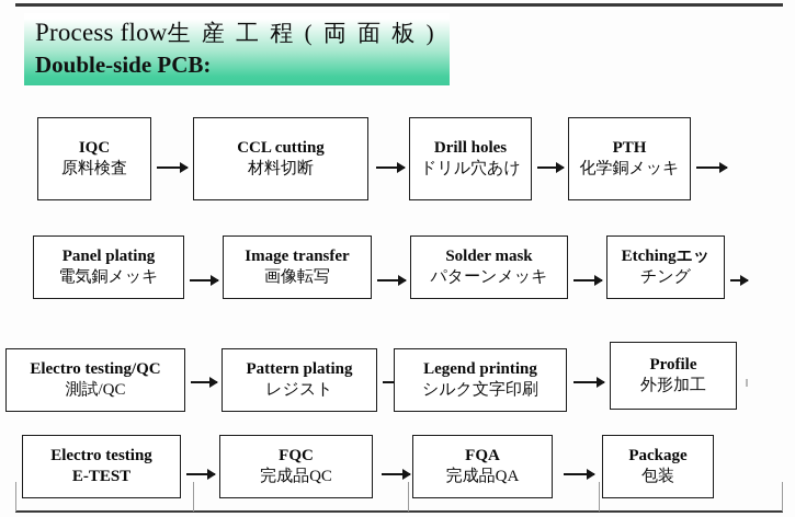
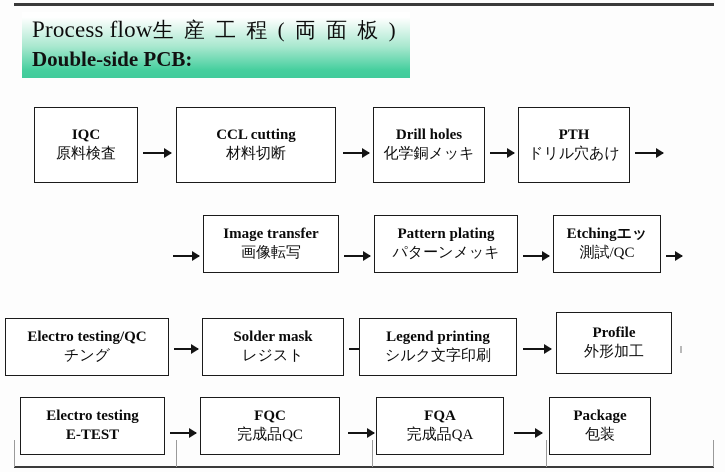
  Process flow生 産 工 程 ( 両 面 板 )
  Double-side PCB:
  IQC
  原料検査
  CCL cutting
  材料切断
  Drill holes
- ドリル穴あけ
+ 化学銅メッキ
  PTH
- 化学銅メッキ
+ ドリル穴あけ
- Panel plating
- 電気銅メッキ
  Image transfer
  画像転写
- Solder mask
+ Pattern plating
  パターンメッキ
  Etchingエッ
- チング
+ 測試/QC
  Electro testing/QC
- 測試/QC
+ チング
- Pattern plating
+ Solder mask
  レジスト
  Legend printing
  シルク文字印刷
  Profile
  外形加工
  Electro testing
  E-TEST
  FQC
  完成品QC
  FQA
  完成品QA
  Package
  包装
